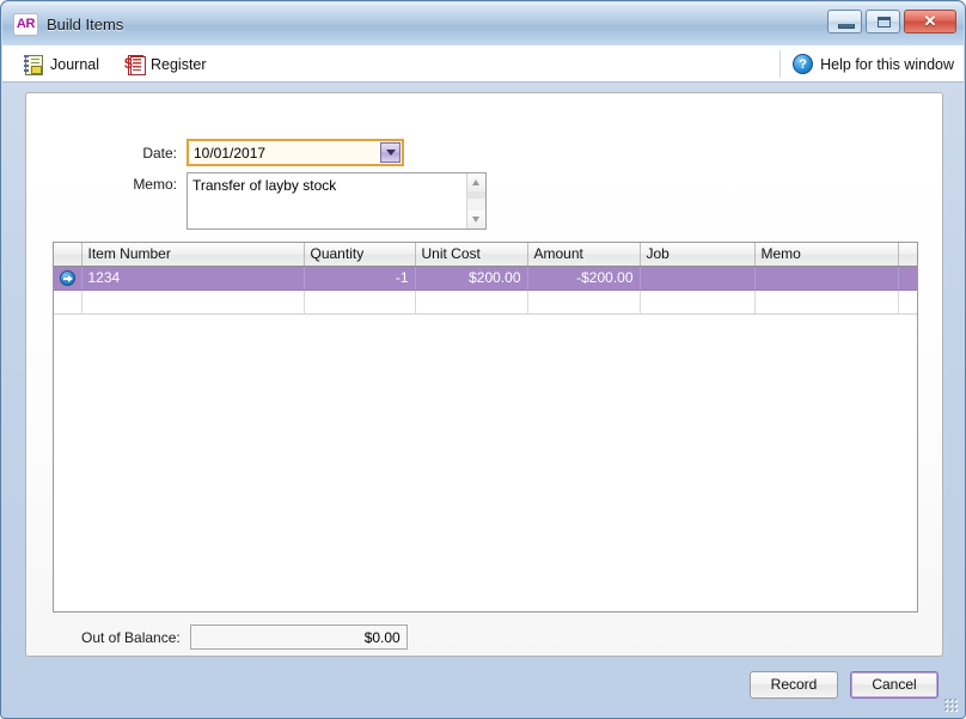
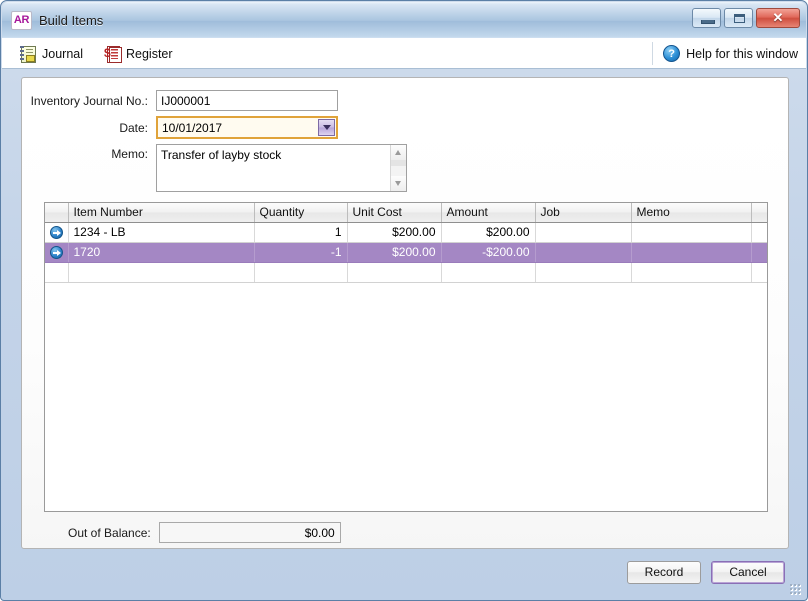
  AR
  Build Items
  ✕
  Journal
  $
  Register
  ?
  Help for this window
+ Inventory Journal No.:
+ IJ000001
  Date:
  10/01/2017
  Memo:
  Transfer of layby stock
  	Item Number	Quantity	Unit Cost	Amount	Job	Memo
+ 	1234 - LB	1	$200.00	$200.00
- 	1234	-1	$200.00	-$200.00
+ 	1720	-1	$200.00	-$200.00
  Out of Balance:
  $0.00
  Record
  Cancel
